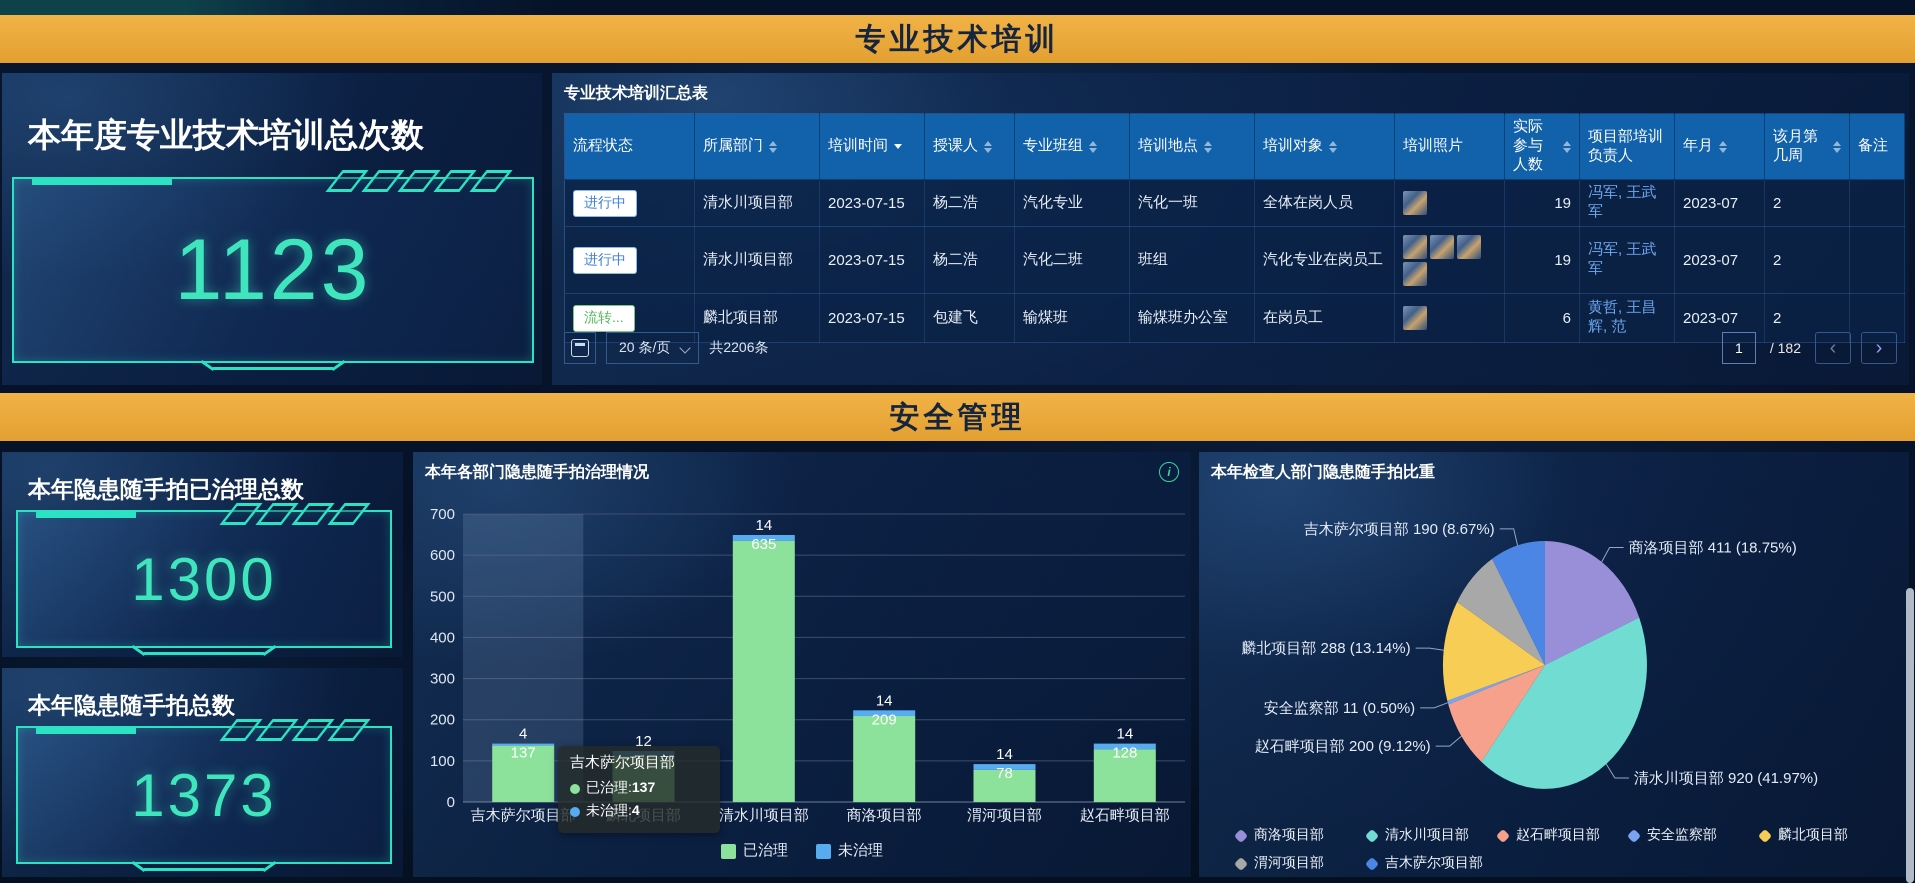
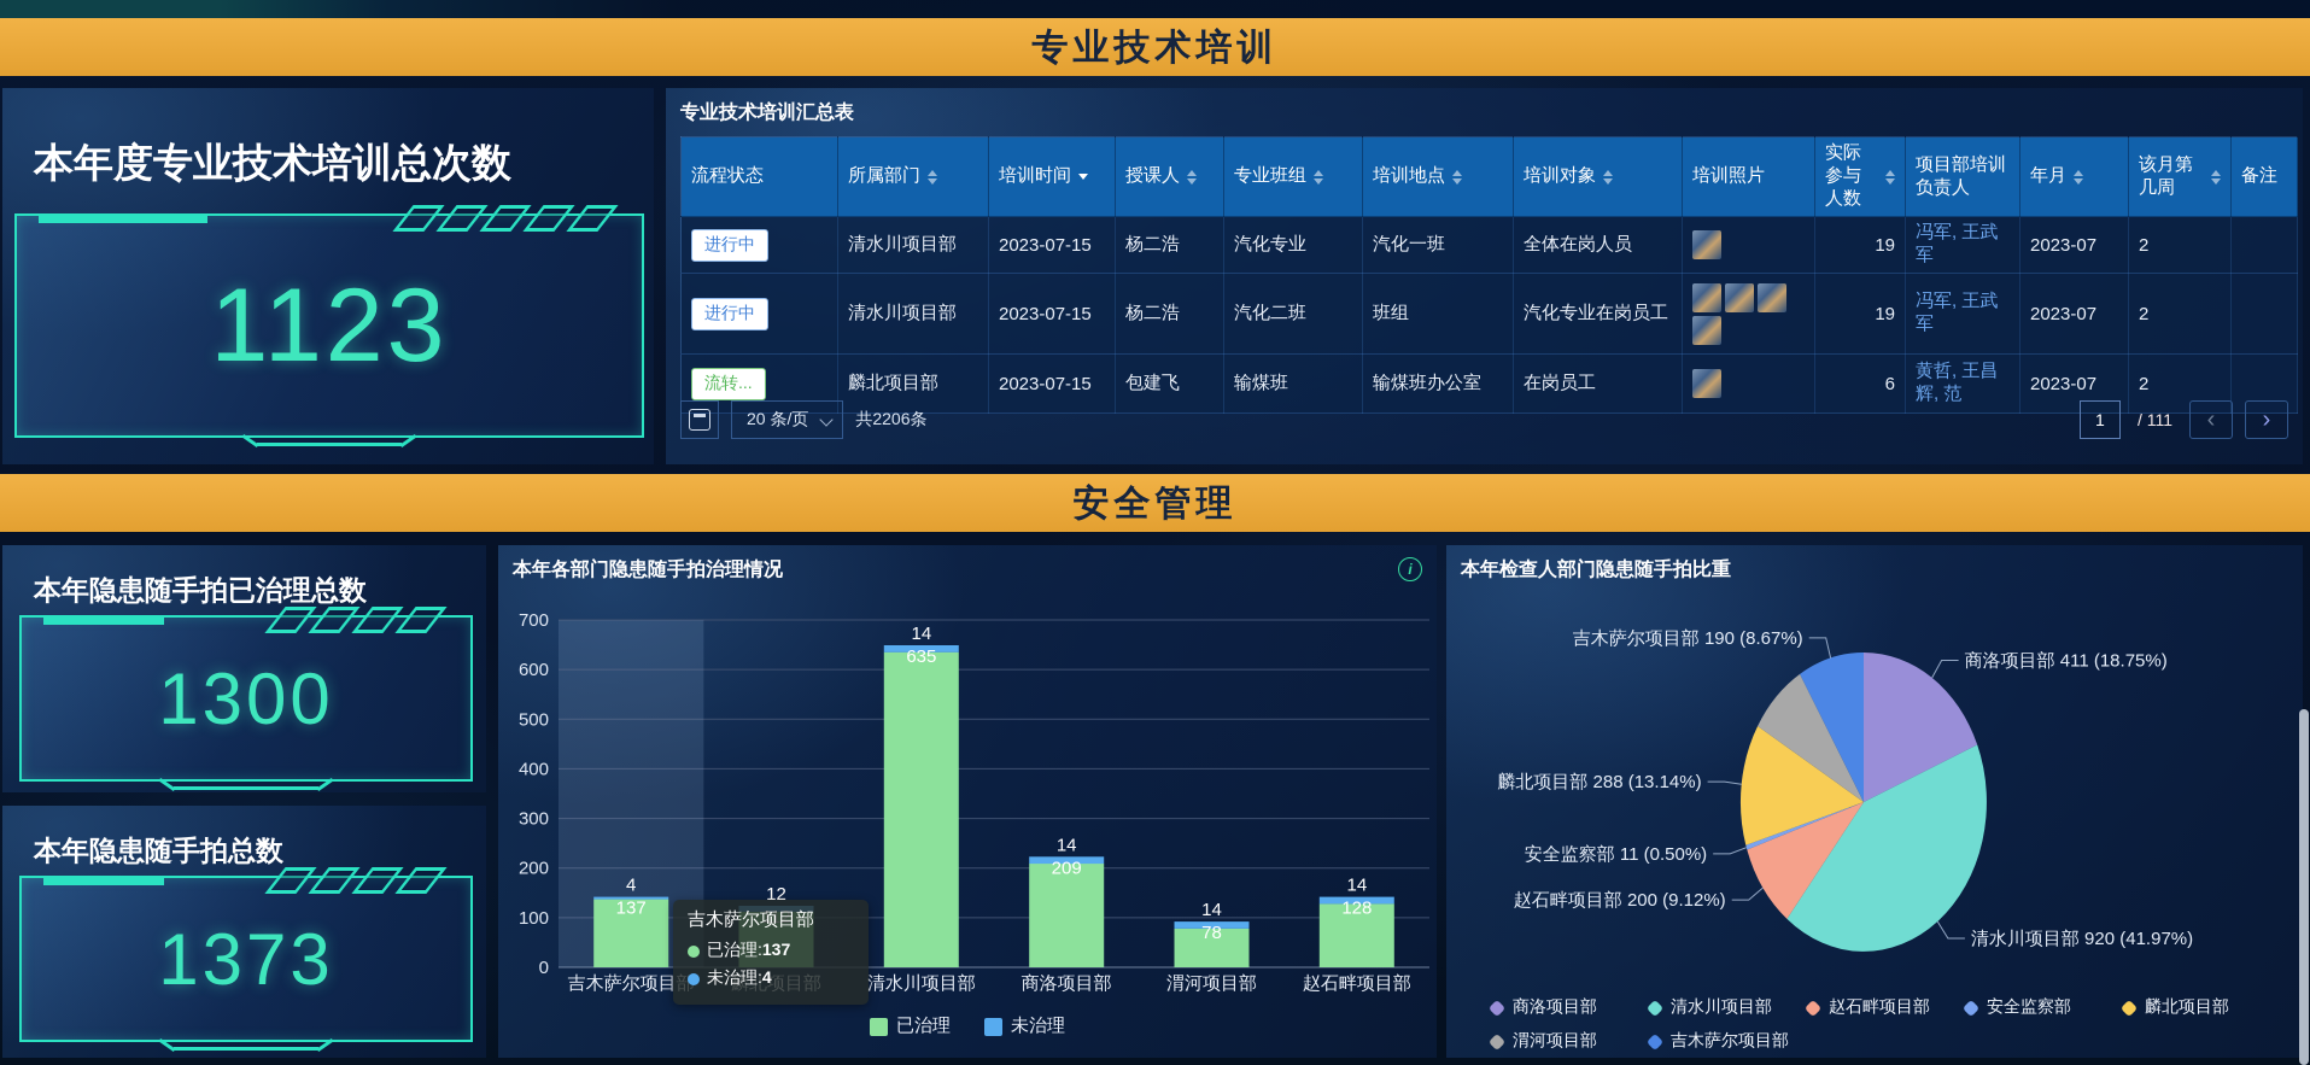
  专业技术培训
  本年度专业技术培训总次数
  1123
  专业技术培训汇总表
  流程状态	所属部门	培训时间	授课人	专业班组	培训地点	培训对象	培训照片	实际参与人数	项目部培训负责人	年月	该月第几周	备注
  进行中	清水川项目部	2023-07-15	杨二浩	汽化专业	汽化一班	全体在岗人员		19	冯军, 王武军	2023-07	2
  进行中	清水川项目部	2023-07-15	杨二浩	汽化二班	班组	汽化专业在岗员工		19	冯军, 王武军	2023-07	2
  流转...	麟北项目部	2023-07-15	包建飞	输煤班	输煤班办公室	在岗员工		6	黄哲, 王昌辉, 范	2023-07	2
  20 条/页
  共2206条
  1
- / 182
+ / 111
  ‹
  ›
  安全管理
  本年隐患随手拍已治理总数
  1300
  本年隐患随手拍总数
  1373
  本年各部门隐患随手拍治理情况
  i
  0
  100
  200
  300
  400
  500
  600
  700
  4
  137
  吉木萨尔项目部
  12
  112
  麟北项目部
  14
  635
  清水川项目部
  14
  209
  商洛项目部
  14
  78
  渭河项目部
  14
  128
  赵石畔项目部
  吉木萨尔项目部
  已治理:137
  未治理:4
  已治理
  未治理
  本年检查人部门隐患随手拍比重
  商洛项目部 411 (18.75%)
  清水川项目部 920 (41.97%)
  赵石畔项目部 200 (9.12%)
  安全监察部 11 (0.50%)
  麟北项目部 288 (13.14%)
  吉木萨尔项目部 190 (8.67%)
  商洛项目部
  清水川项目部
  赵石畔项目部
  安全监察部
  麟北项目部
  渭河项目部
  吉木萨尔项目部
